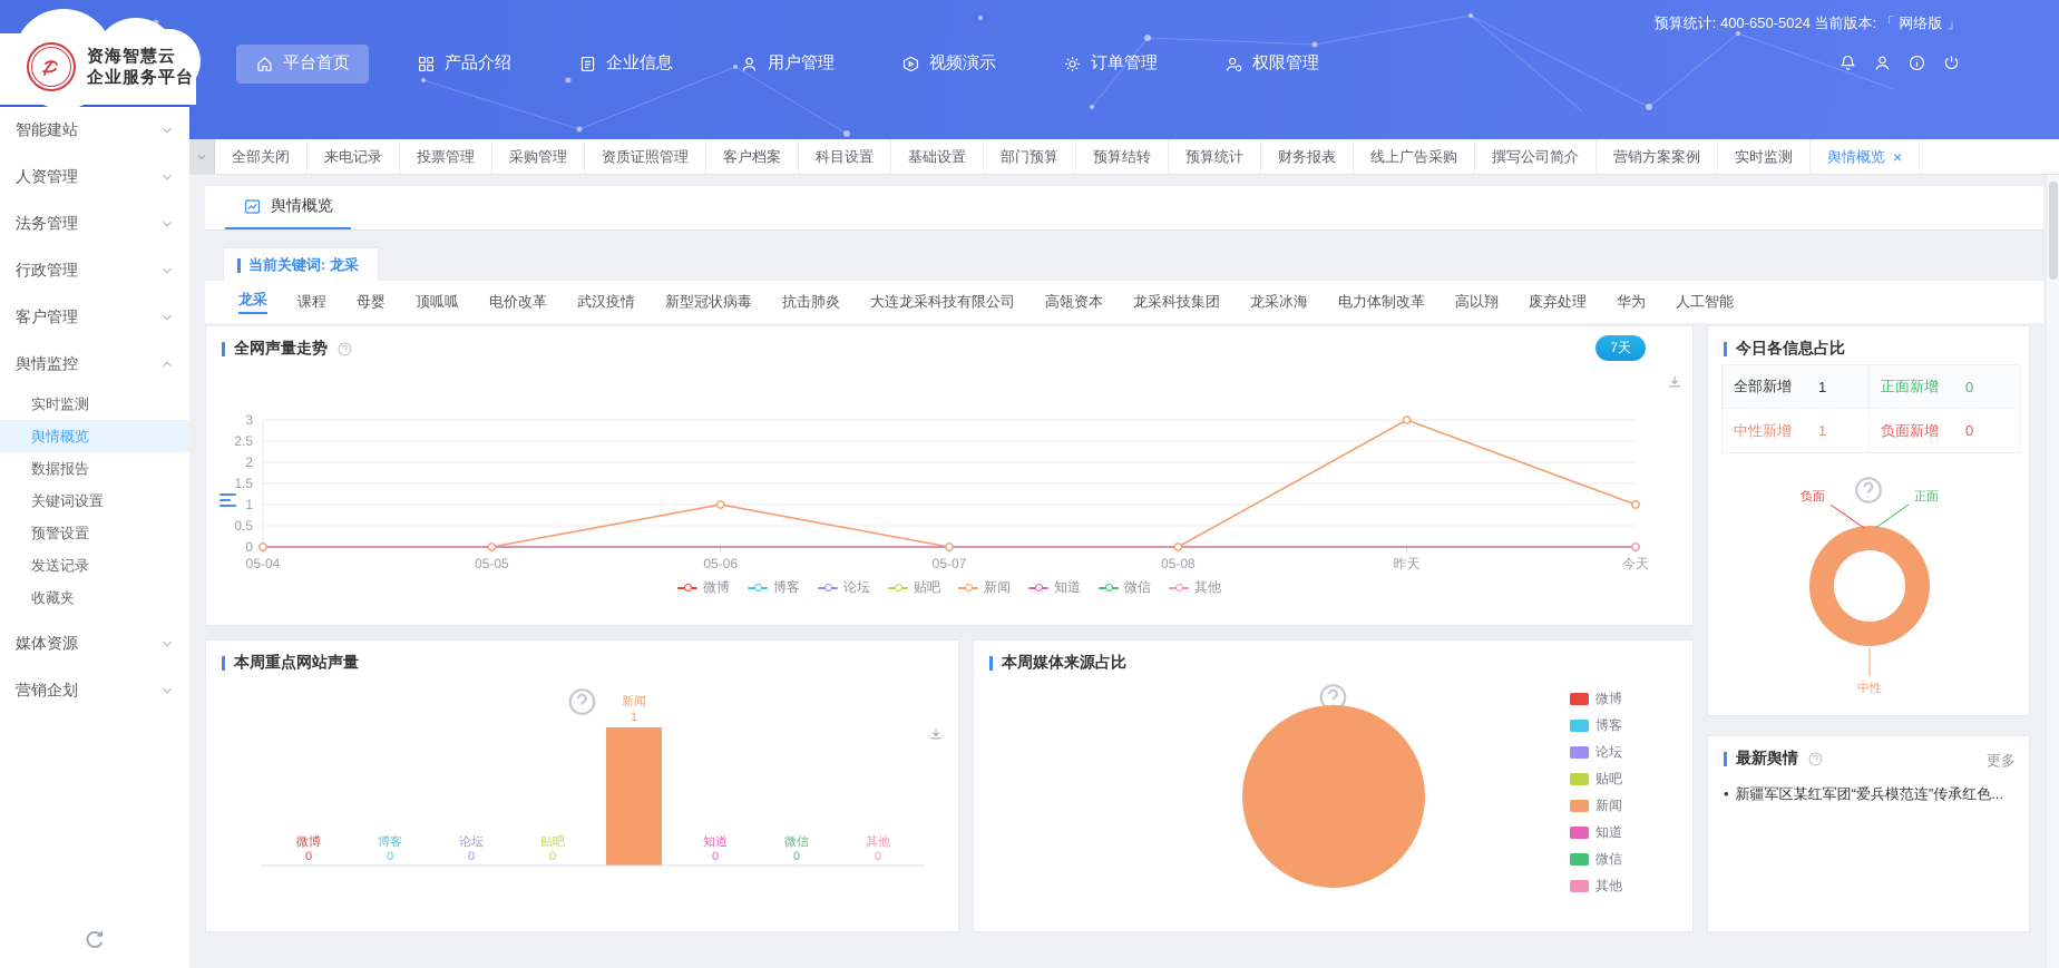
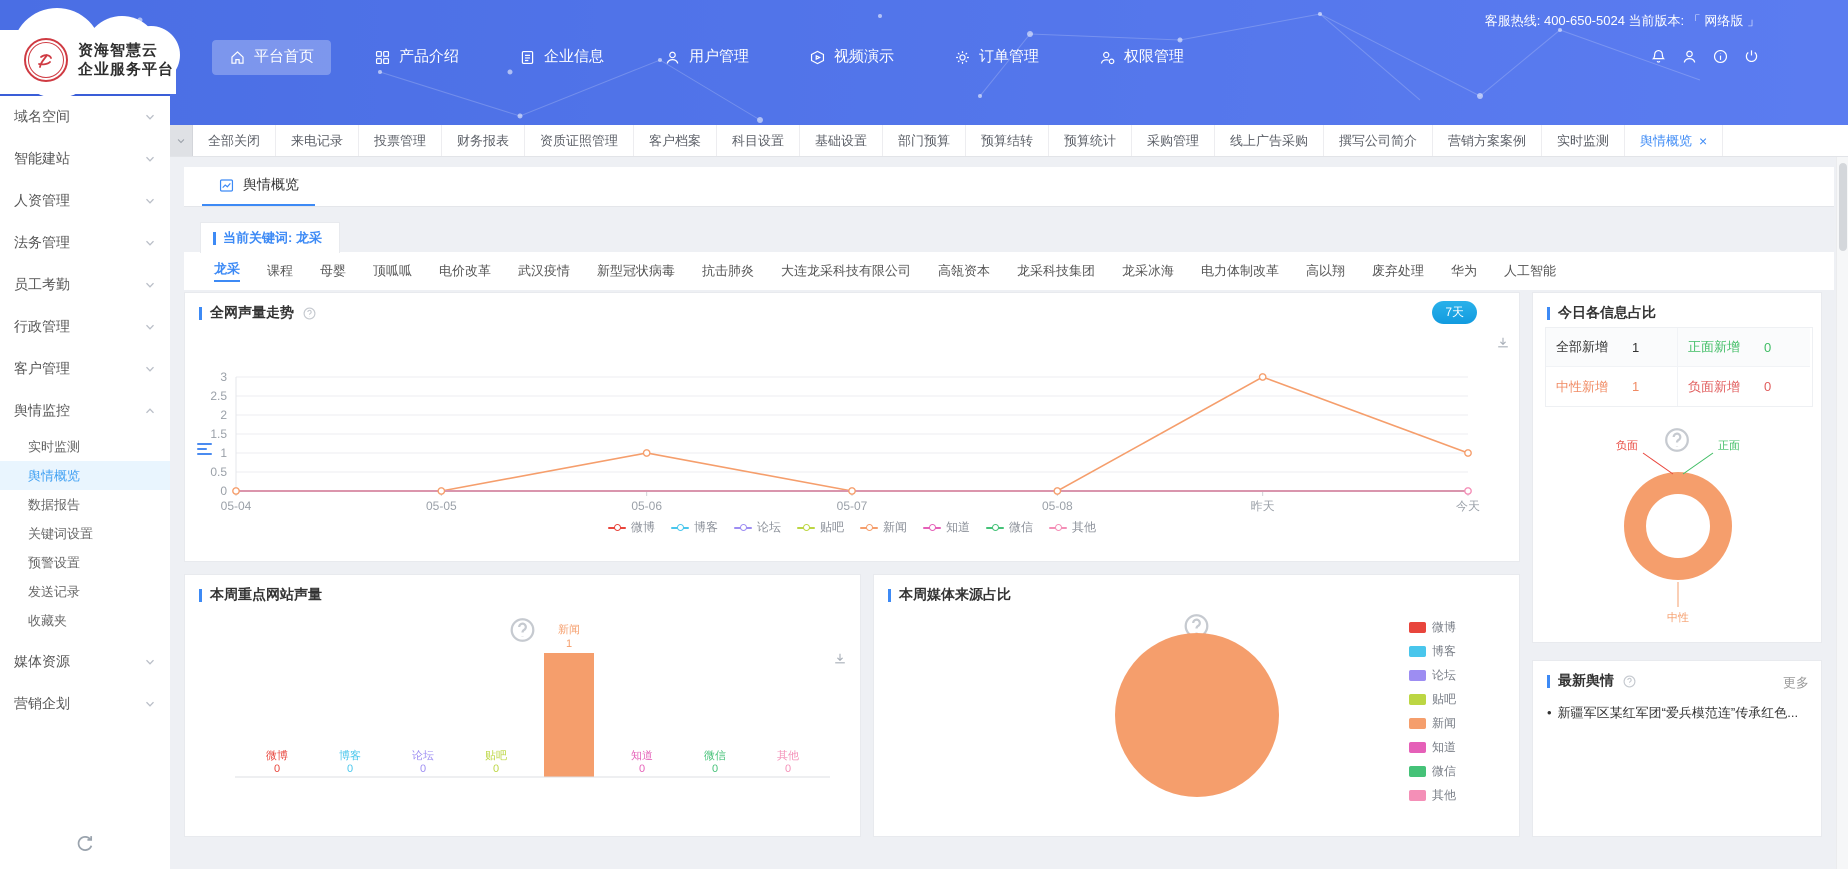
  资海智慧云
  企业服务平台
  平台首页
  产品介绍
  企业信息
  用户管理
  视频演示
  订单管理
  权限管理
- 预算统计: 400-650-5024 当前版本: 「 网络版 」
+ 客服热线: 400-650-5024 当前版本: 「 网络版 」
+ 域名空间
  智能建站
  人资管理
  法务管理
+ 员工考勤
  行政管理
  客户管理
  舆情监控
  实时监测
  舆情概览
  数据报告
  关键词设置
  预警设置
  发送记录
  收藏夹
  媒体资源
  营销企划
  全部关闭
  来电记录
  投票管理
- 采购管理
+ 财务报表
  资质证照管理
  客户档案
  科目设置
  基础设置
  部门预算
  预算结转
  预算统计
- 财务报表
+ 采购管理
  线上广告采购
  撰写公司简介
  营销方案案例
  实时监测
  舆情概览
  ×
  舆情概览
  当前关键词: 龙采
  龙采
  课程
  母婴
  顶呱呱
  电价改革
  武汉疫情
  新型冠状病毒
  抗击肺炎
  大连龙采科技有限公司
  高瓴资本
  龙采科技集团
  龙采冰海
  电力体制改革
  高以翔
  废弃处理
  华为
  人工智能
  全网声量走势
  7天
  0
  0.5
  1
  1.5
  2
  2.5
  3
  05-04
  05-05
  05-06
  05-07
  05-08
  昨天
  今天
  微博
  博客
  论坛
  贴吧
  新闻
  知道
  微信
  其他
  今日各信息占比
  全部新增
  1
  正面新增
  0
  中性新增
  1
  负面新增
  0
  负面
  正面
  中性
  本周重点网站声量
  微博
  0
  博客
  0
  论坛
  0
  贴吧
  0
  新闻
  1
  知道
  0
  微信
  0
  其他
  0
  本周媒体来源占比
  微博
  博客
  论坛
  贴吧
  新闻
  知道
  微信
  其他
  最新舆情
  更多
  •
  新疆军区某红军团“爱兵模范连”传承红色...
